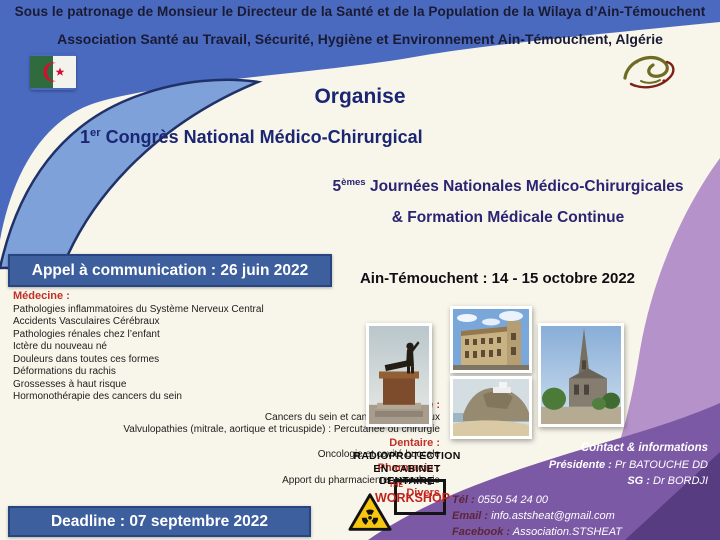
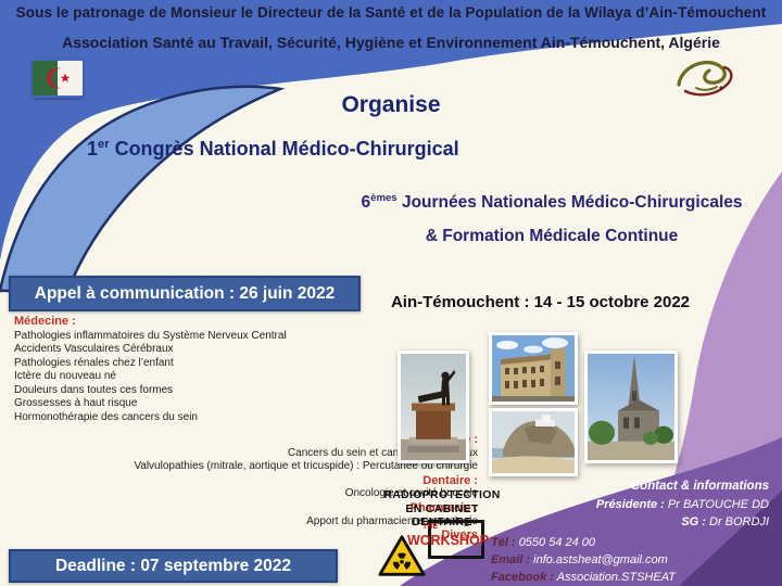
  Sous le patronage de Monsieur le Directeur de la Santé et de la Population de la Wilaya d’Ain-Témouchent
  Association Santé au Travail, Sécurité, Hygiène et Environnement Ain-Témouchent, Algérie
  Organise
  1er Congrès National Médico-Chirurgical
- 5èmes Journées Nationales Médico-Chirurgicales
+ 6èmes Journées Nationales Médico-Chirurgicales
  & Formation Médicale Continue
  Appel à communication : 26 juin 2022
  Ain-Témouchent : 14 - 15 octobre 2022
  Médecine :
  Pathologies inflammatoires du Système Nerveux Central
  Accidents Vasculaires Cérébraux
  Pathologies rénales chez l’enfant
  Ictère du nouveau né
  Douleurs dans toutes ces formes
- Déformations du rachis
  Grossesses à haut risque
  Hormonothérapie des cancers du sein
  Valvulopathies (mitrale, aortique et tricuspide) : Percutanée ou chirurgie
  Dentaire :
  Oncologie et cavité buccale
  Pharmacie :
  Apport du pharmacien en oncologie
  Divers
  RADIOPROTECTION
  EN CABINET DENTAIRE
  WORKSHOP
  Contact & informations
  Présidente : Pr BATOUCHE DD
  SG : Dr BORDJI
  Deadline : 07 septembre 2022
  Tél : 0550 54 24 00
  Email : info.astsheat@gmail.com
  Facebook : Association.STSHEAT
